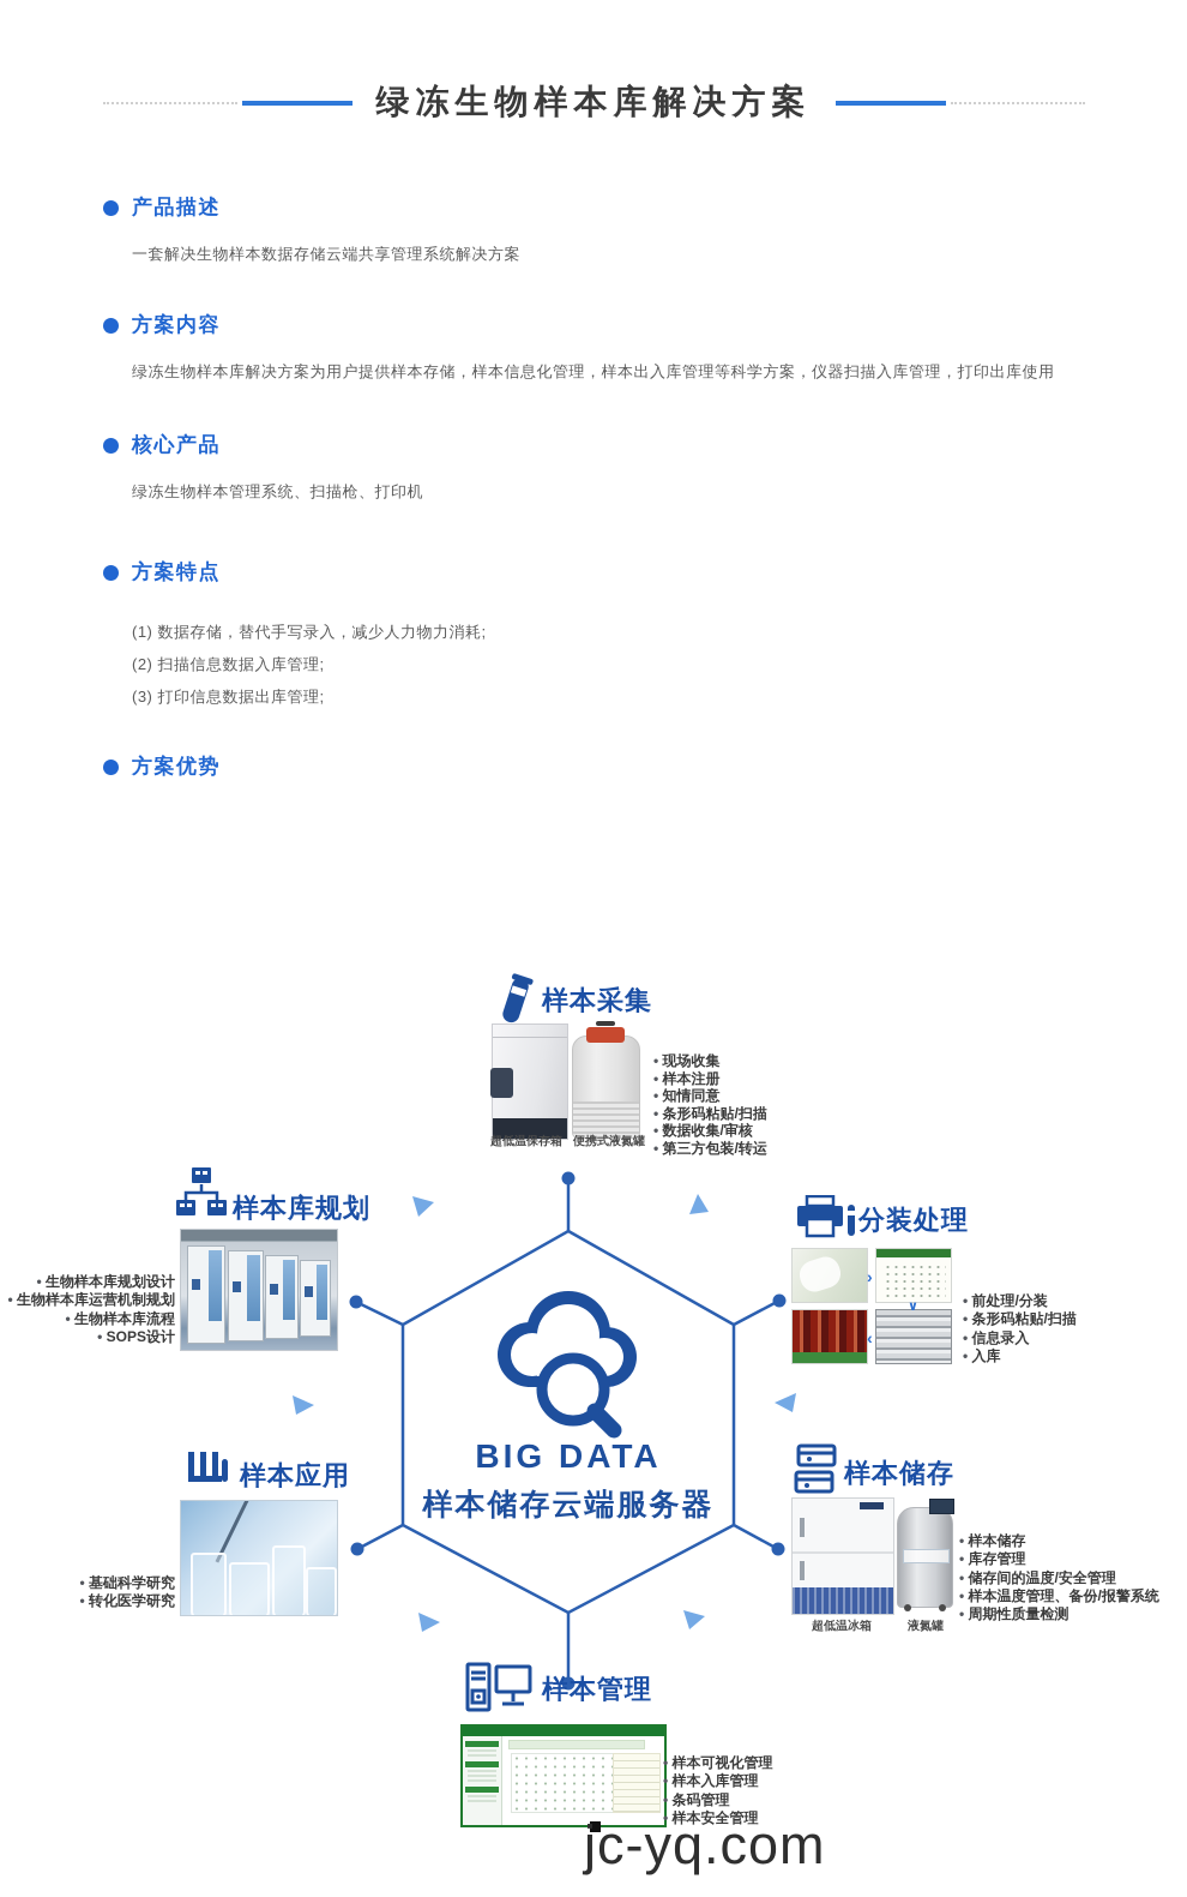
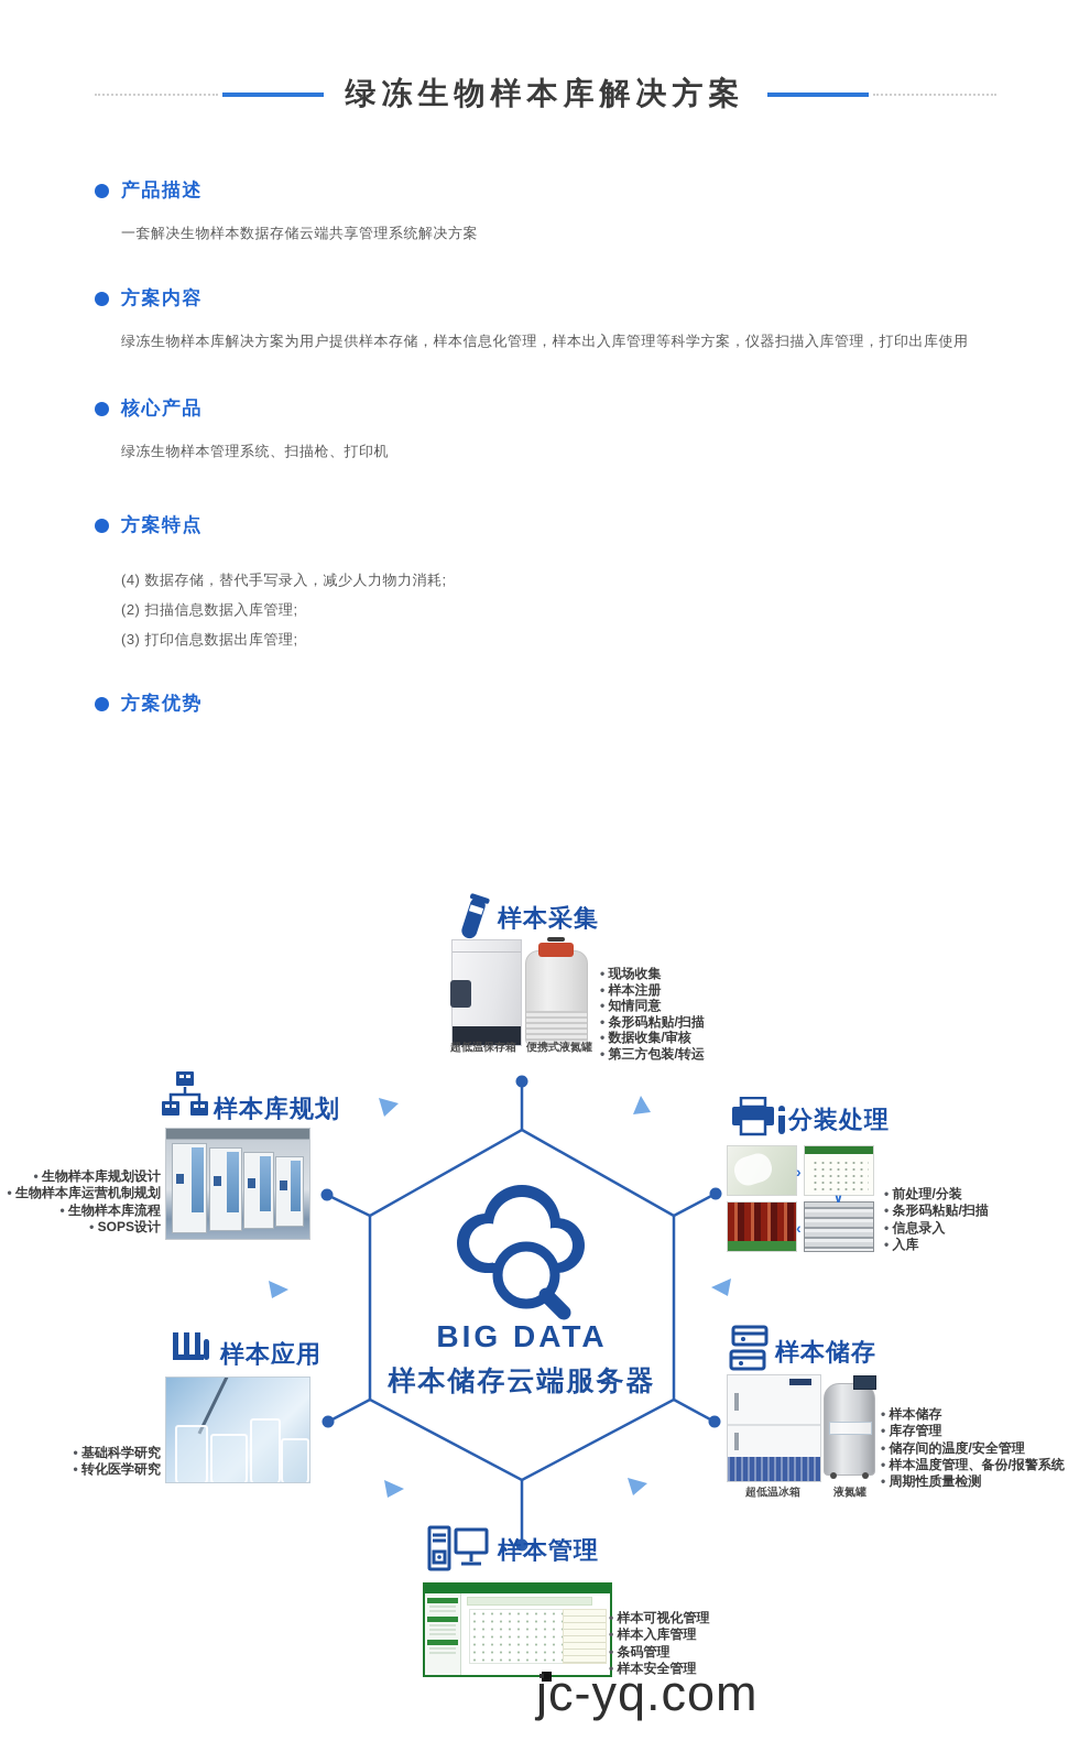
  绿冻生物样本库解决方案
  产品描述
  一套解决生物样本数据存储云端共享管理系统解决方案
  方案内容
  绿冻生物样本库解决方案为用户提供样本存储，样本信息化管理，样本出入库管理等科学方案，仪器扫描入库管理，打印出库使用
  核心产品
  绿冻生物样本管理系统、扫描枪、打印机
  方案特点
- (1) 数据存储，替代手写录入，减少人力物力消耗;
+ (4) 数据存储，替代手写录入，减少人力物力消耗;
  (2) 扫描信息数据入库管理;
  (3) 打印信息数据出库管理;
  方案优势
  BIG DATA
  样本储存云端服务器
  样本采集
  超低温保存箱
  便携式液氮罐
  现场收集
  样本注册
  知情同意
  条形码粘贴/扫描
  数据收集/审核
  第三方包装/转运
  样本库规划
  生物样本库规划设计
  生物样本库运营机制规划
  生物样本库流程
  SOPS设计
  分装处理
  ›
  ∨
  ‹
  前处理/分装
  条形码粘贴/扫描
  信息录入
  入库
  样本应用
  基础科学研究
  转化医学研究
  样本储存
  超低温冰箱
  液氮罐
  样本储存
  库存管理
  储存间的温度/安全管理
  样本温度管理、备份/报警系统
  周期性质量检测
  样本管理
  样本可视化管理
  样本入库管理
  条码管理
  样本安全管理
  jc-yq.com
